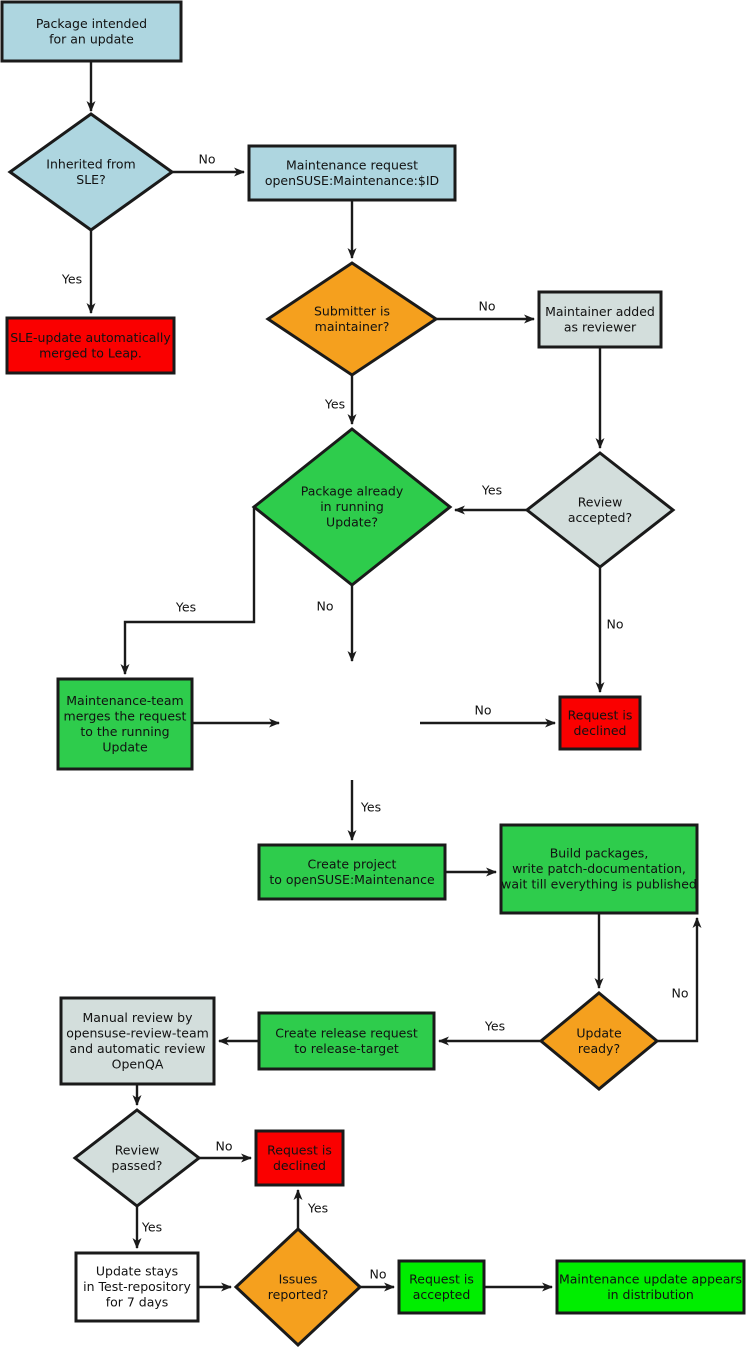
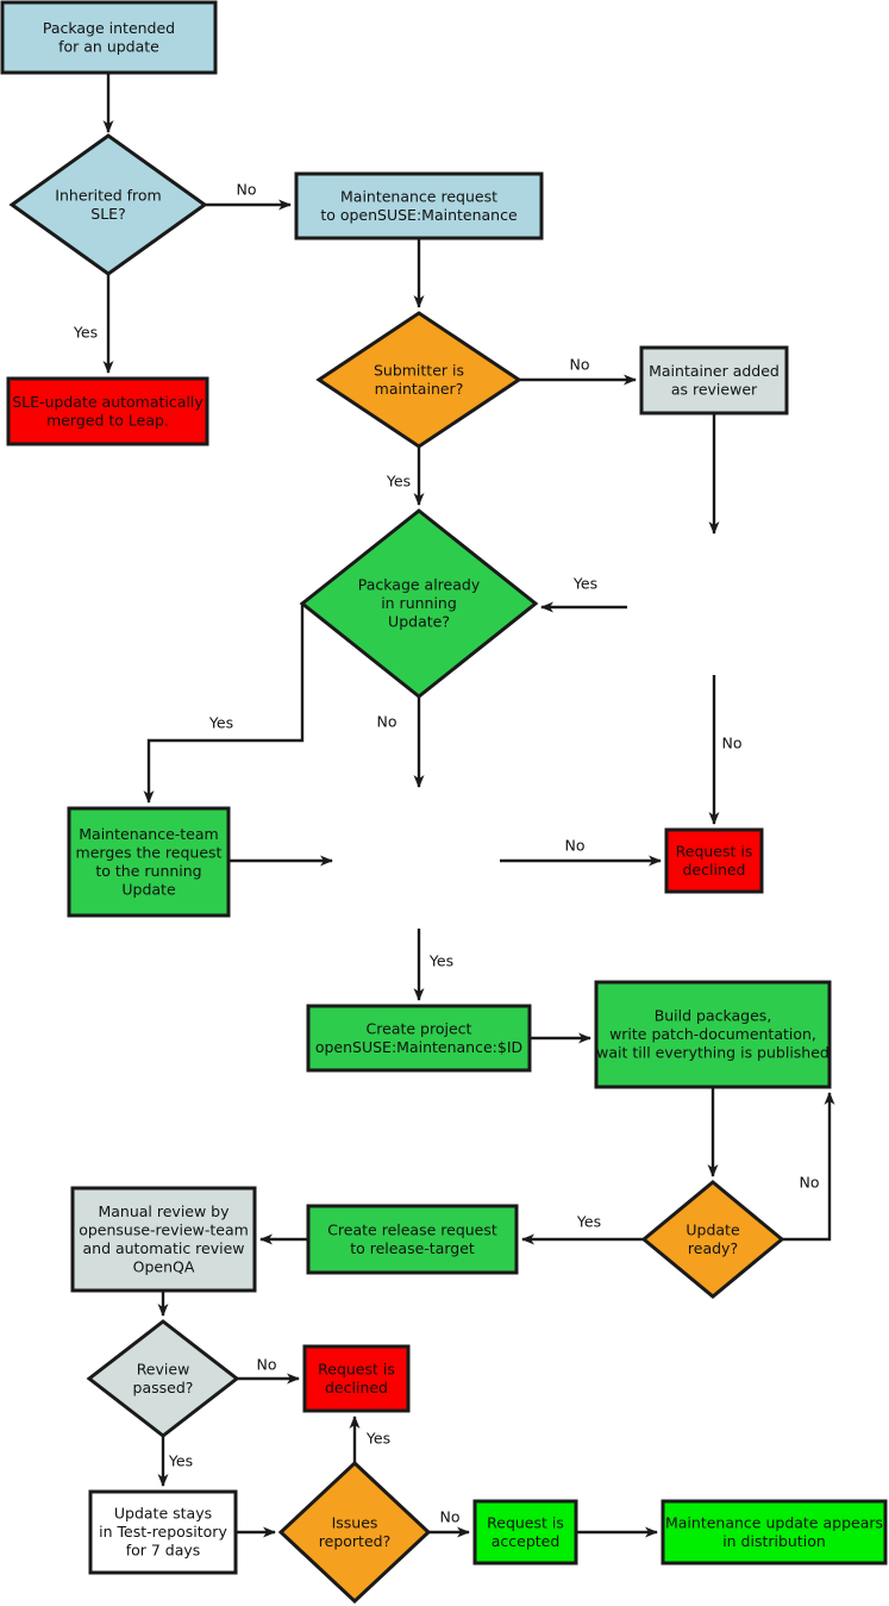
  Package intended for an update
  Inherited from SLE?
  SLE-update automatically merged to Leap.
- Maintenance request openSUSE:Maintenance:$ID
+ Maintenance request to openSUSE:Maintenance
  Submitter is maintainer?
  Maintainer added as reviewer
- Review accepted?
  Package already in running Update?
  Maintenance-team merges the request to the running Update
  Request is declined
- Create project to openSUSE:Maintenance
+ Create project openSUSE:Maintenance:$ID
  Build packages, write patch-documentation, wait till everything is published
  Update ready?
  Create release request to release-target
  Manual review by opensuse-review-team and automatic review OpenQA
  Review passed?
  Request is declined
  Update stays in Test-repository for 7 days
  Issues reported?
  Request is accepted
  Maintenance update appears in distribution
  No
  Yes
  No
  Yes
  Yes
  No
  Yes
  No
  No
  Yes
  No
  Yes
  No
  Yes
  Yes
  No
